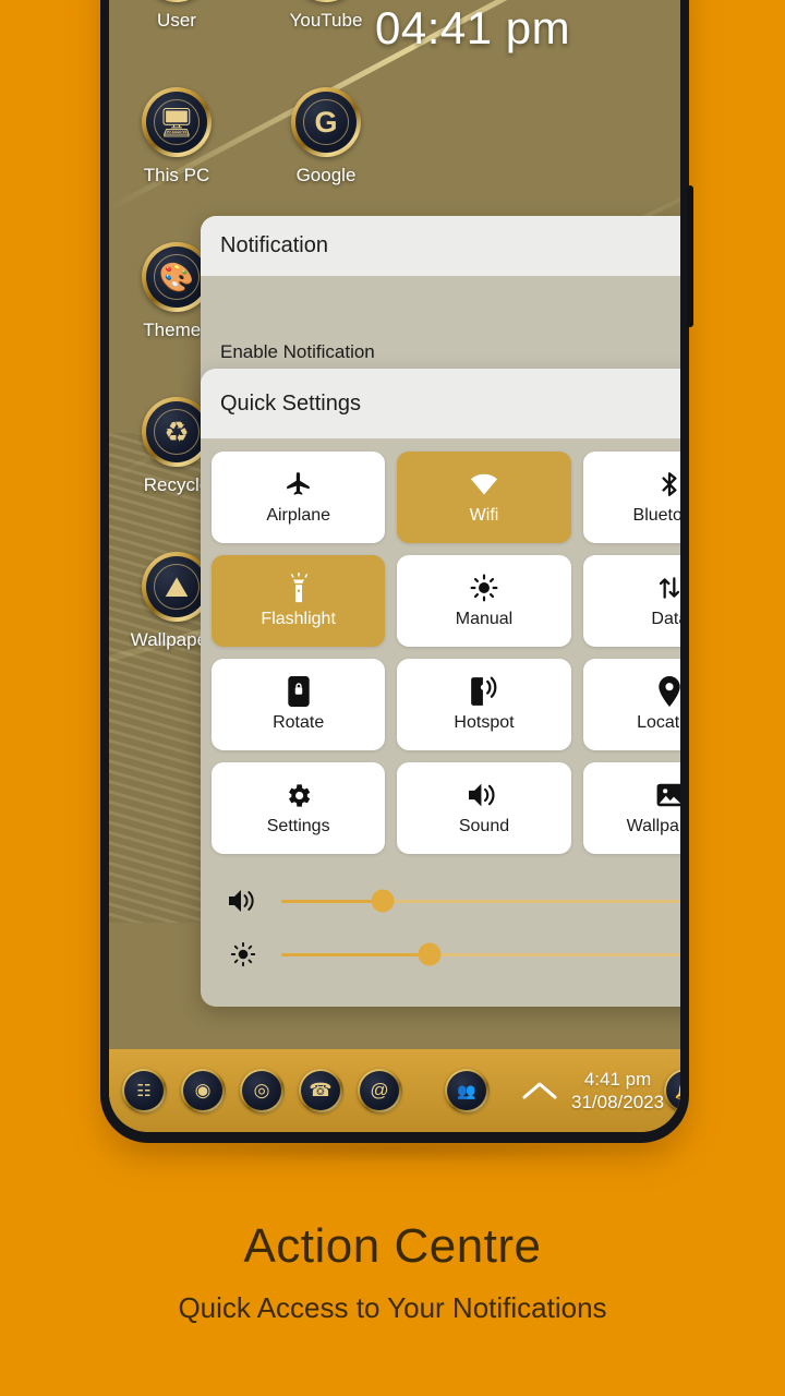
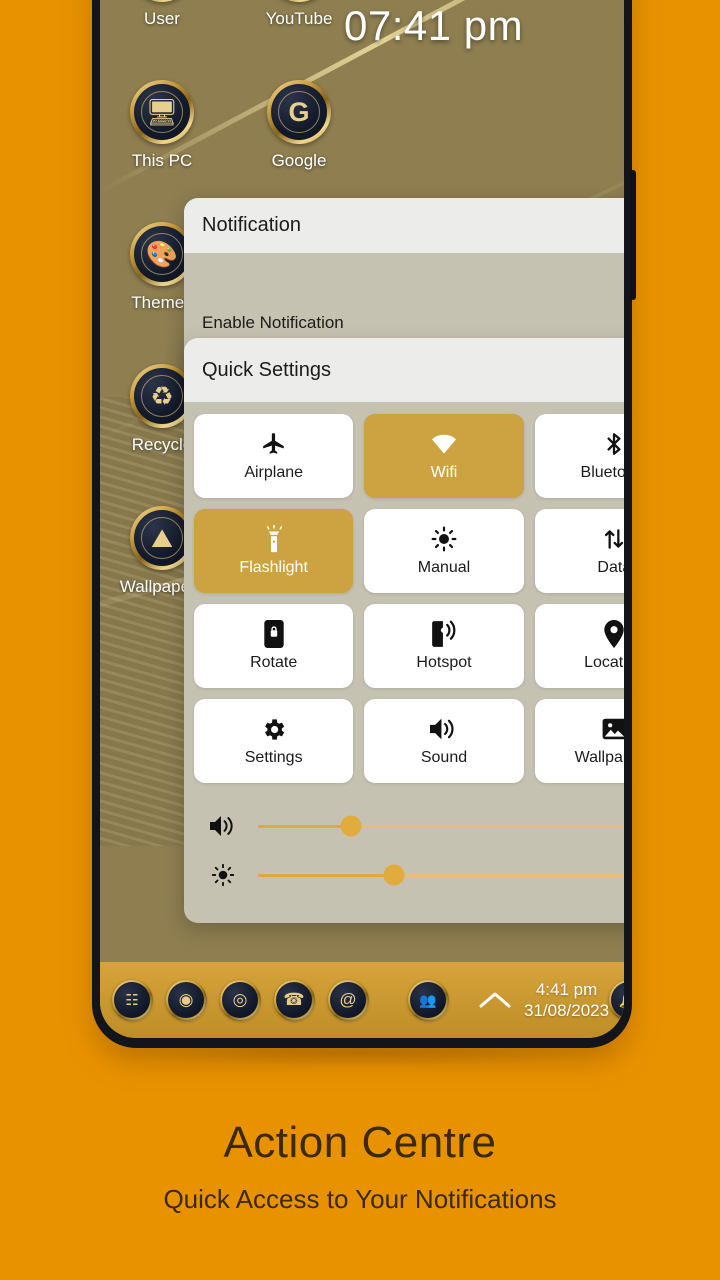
  User
  YouTube
  This PC
  Google
  Theme
  Recycl
  Wallpap
- 04:41 pm
+ 07:41 pm
  Notification
  Enable Notification
  Quick Settings
  Airplane
  Wifi
  Flashlight
  Manual
  Dat
  Rotate
  Hotspot
  Settings
  Sound
  ☷
  ◉
  ◎
  ☎
  @
  👥
  4:41 pm
  31/08/2023
  Action Centre
  Quick Access to Your Notifications
